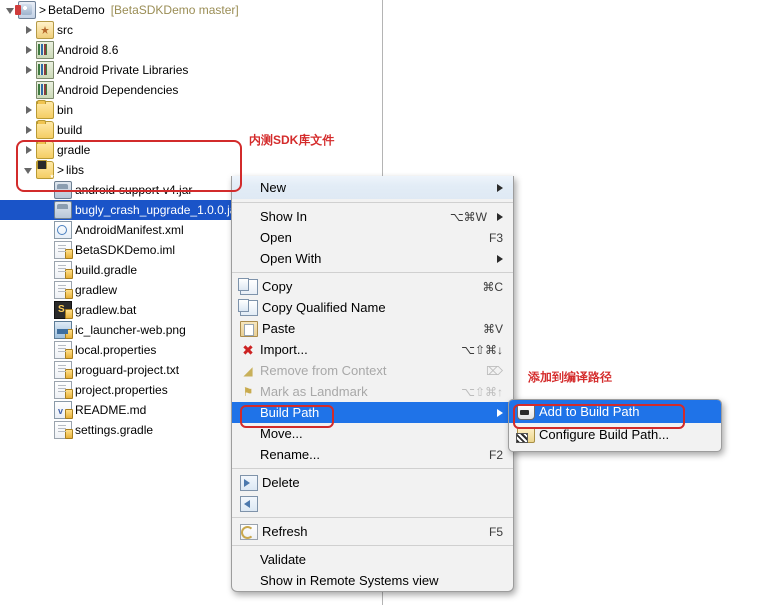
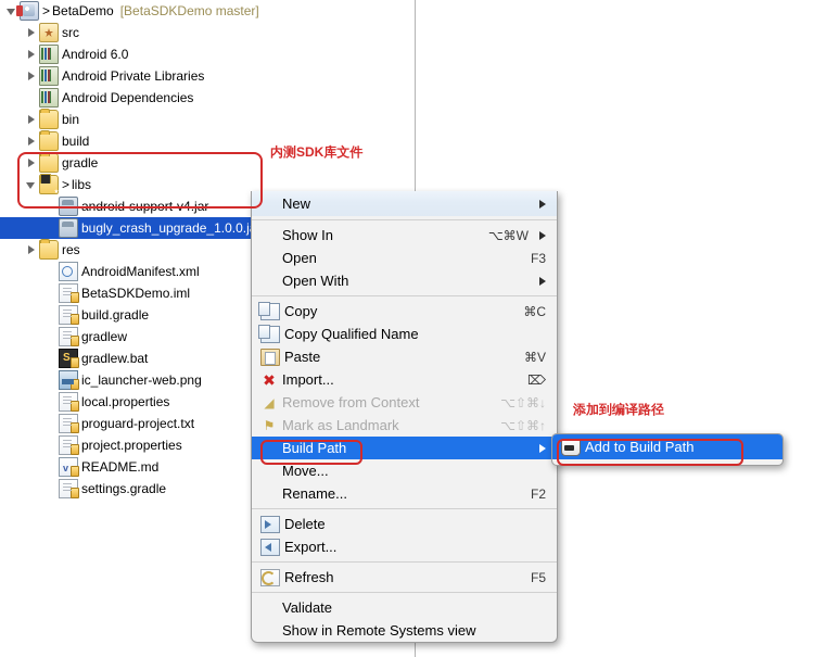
  >
  BetaDemo
  [BetaSDKDemo master]
  src
- Android 8.6
+ Android 6.0
  Android Private Libraries
  Android Dependencies
  bin
  build
  gradle
  >
  libs
  android-support-v4.jar
  bugly_crash_upgrade_1.0.0.j
+ res
  AndroidManifest.xml
  BetaSDKDemo.iml
  build.gradle
  gradlew
  gradlew.bat
  ic_launcher-web.png
  local.properties
  proguard-project.txt
  project.properties
  README.md
  settings.gradle
  New
  Show In
  ⌥⌘W
  Open
  F3
  Open With
  Copy
  ⌘C
  Copy Qualified Name
  Paste
  ⌘V
  ✖
  Import...
- ⌥⇧⌘↓
+ ⌦
  ◢
  Remove from Context
- ⌦
+ ⌥⇧⌘↓
  ⚑
  Mark as Landmark
  ⌥⇧⌘↑
  Build Path
  Move...
  Rename...
  F2
  Delete
+ Export...
  Refresh
  F5
  Validate
  Show in Remote Systems view
  Add to Build Path
- Configure Build Path...
  内测SDK库文件
  添加到编译路径
